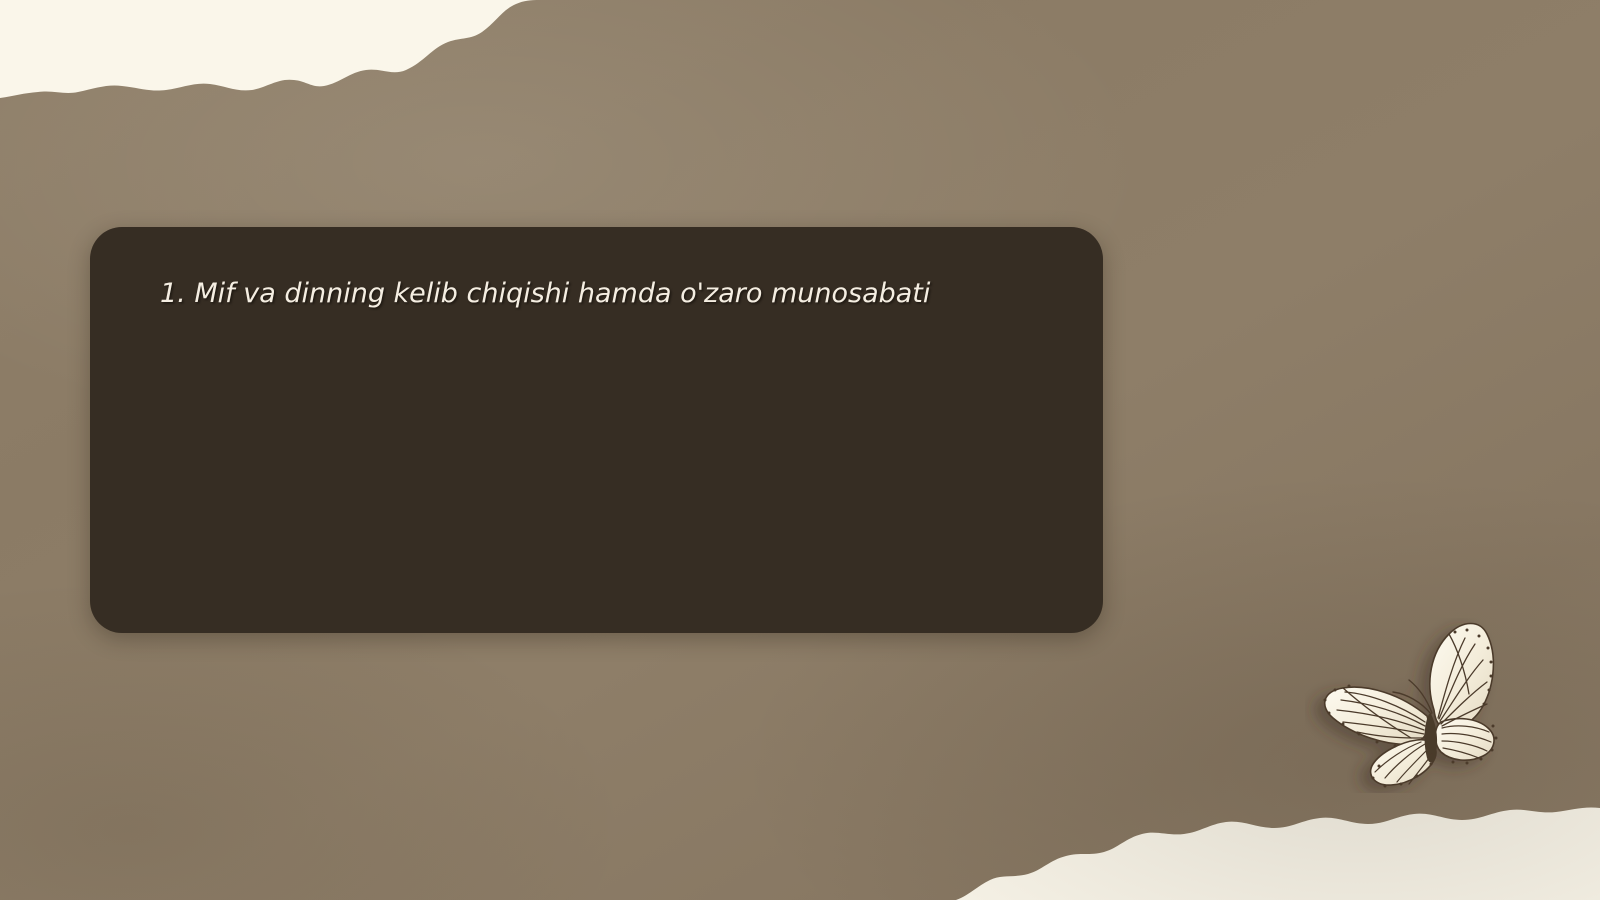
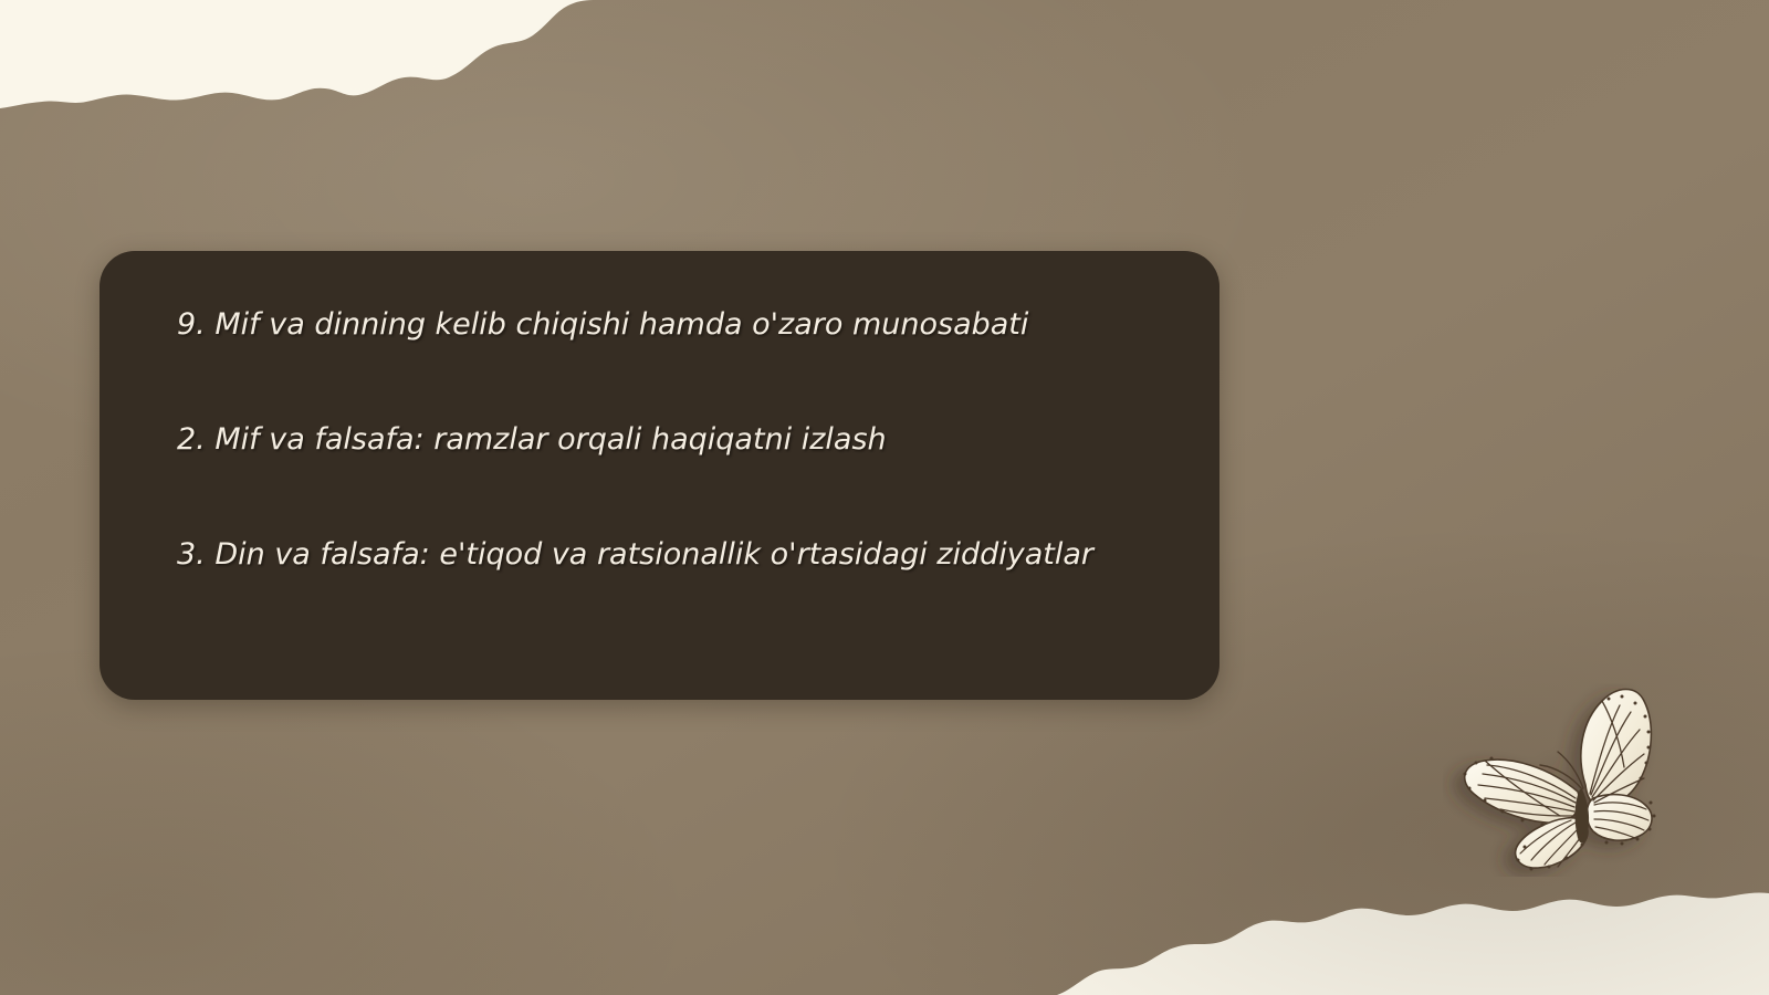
- 1. Mif va dinning kelib chiqishi hamda o'zaro munosabati
+ 9. Mif va dinning kelib chiqishi hamda o'zaro munosabati
+ 2. Mif va falsafa: ramzlar orqali haqiqatni izlash
+ 3. Din va falsafa: e'tiqod va ratsionallik o'rtasidagi ziddiyatlar
